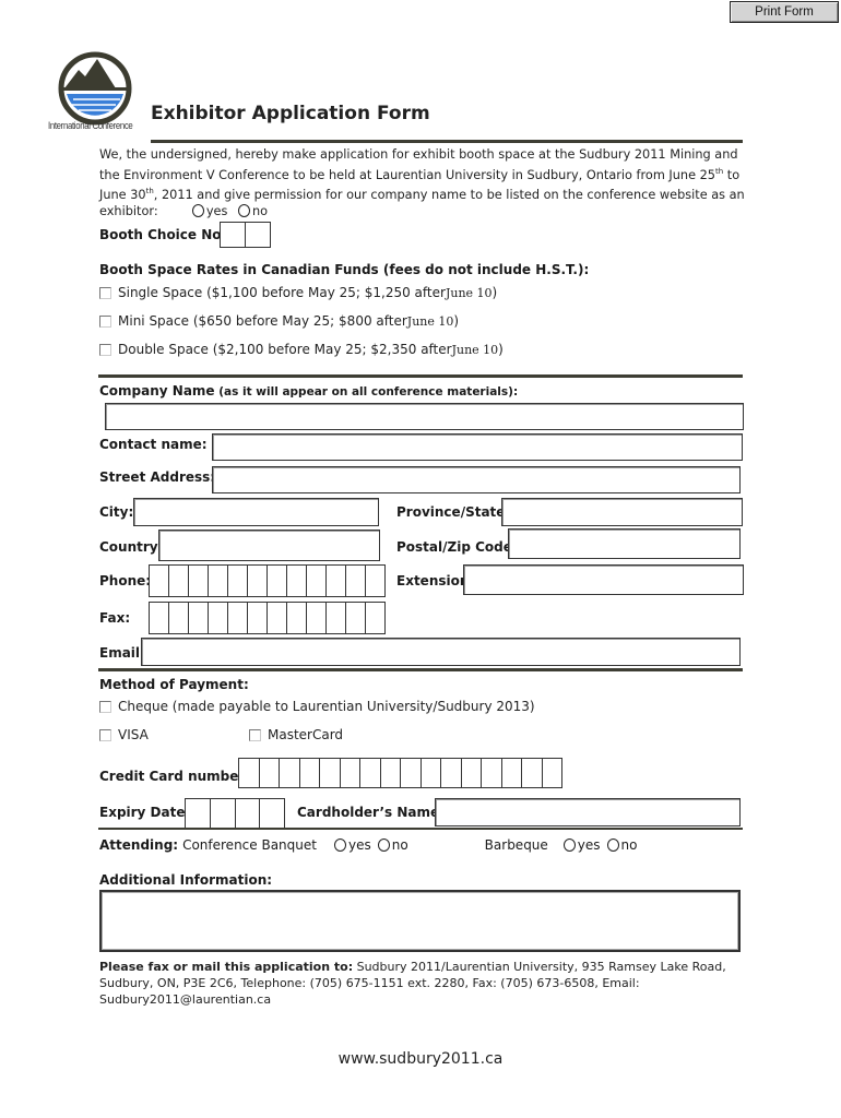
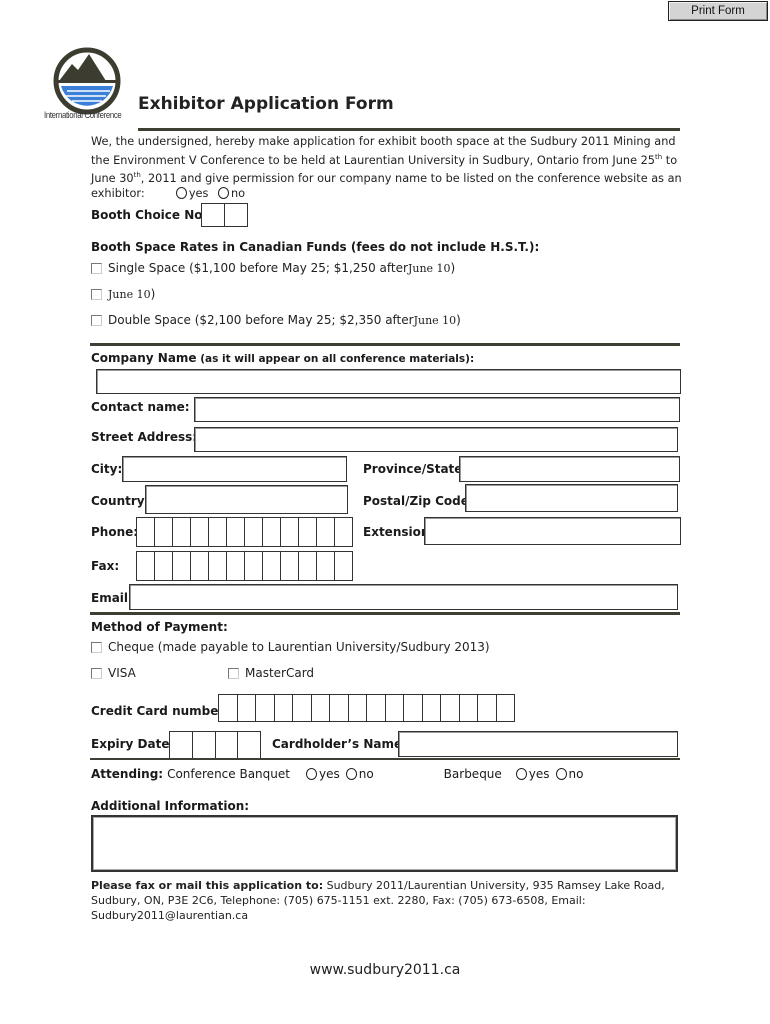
  Print Form
  International Conference
  Exhibitor Application Form
  We, the undersigned, hereby make application for exhibit booth space at the Sudbury 2011 Mining and the Environment V Conference to be held at Laurentian University in Sudbury, Ontario from June 25th to June 30th, 2011 and give permission for our company name to be listed on the conference website as an exhibitor: yes no
  Booth Choice No
  Booth Space Rates in Canadian Funds (fees do not include H.S.T.):
  Single Space ($1,100 before May 25; $1,250 after
  June 10
  )
- Mini Space ($650 before May 25; $800 after
  June 10
  )
  Double Space ($2,100 before May 25; $2,350 after
  June 10
  )
  Company Name (as it will appear on all conference materials):
  Contact name:
  Street Address
  City:
  Province/Stat
  Country
  Postal/Zip Cod
  Phone
  Extensio
  Fax:
  Email
  Method of Payment:
  Cheque (made payable to Laurentian University/Sudbury 2013)
  VISA
  MasterCard
  Credit Card numbe
  Expiry Date
  Cardholder’s Nam
  Attending:
  Conference Banquet
  yes
  no
  Barbeque
  yes
  no
  Additional Information:
  Please fax or mail this application to: Sudbury 2011/Laurentian University, 935 Ramsey Lake Road, Sudbury, ON, P3E 2C6, Telephone: (705) 675-1151 ext. 2280, Fax: (705) 673-6508, Email: Sudbury2011@laurentian.ca
  www.sudbury2011.ca
